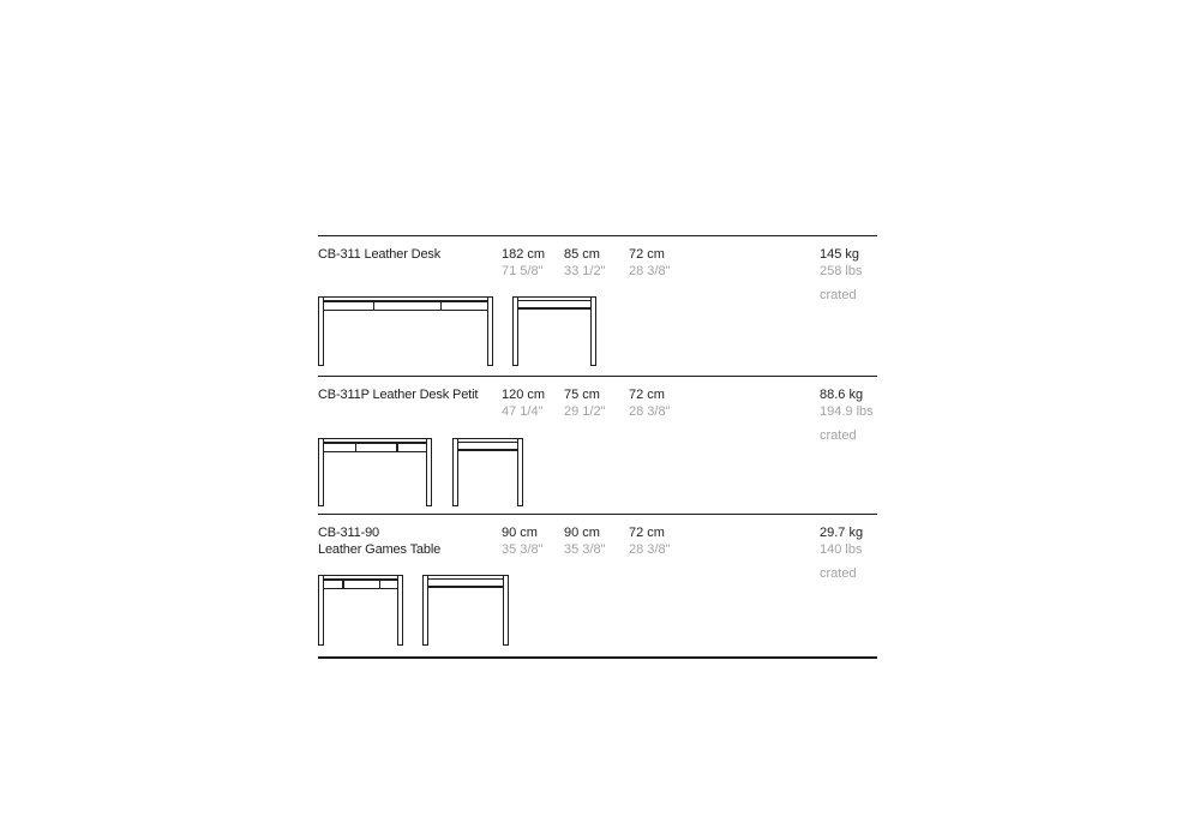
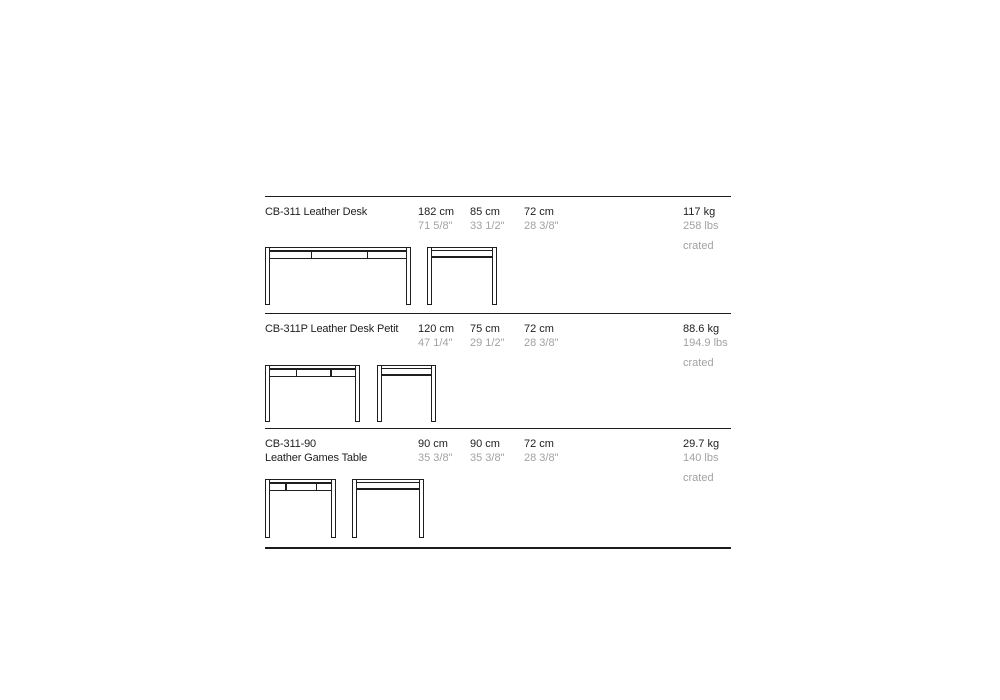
  CB-311 Leather Desk
  182 cm
  71 5/8"
  85 cm
  33 1/2"
  72 cm
  28 3/8"
- 145 kg
+ 117 kg
  258 lbs
  crated
  CB-311P Leather Desk Petit
  120 cm
  47 1/4"
  75 cm
  29 1/2"
  72 cm
  28 3/8"
  88.6 kg
  194.9 lbs
  crated
  CB-311-90
  Leather Games Table
  90 cm
  35 3/8"
  90 cm
  35 3/8"
  72 cm
  28 3/8"
  29.7 kg
  140 lbs
  crated
